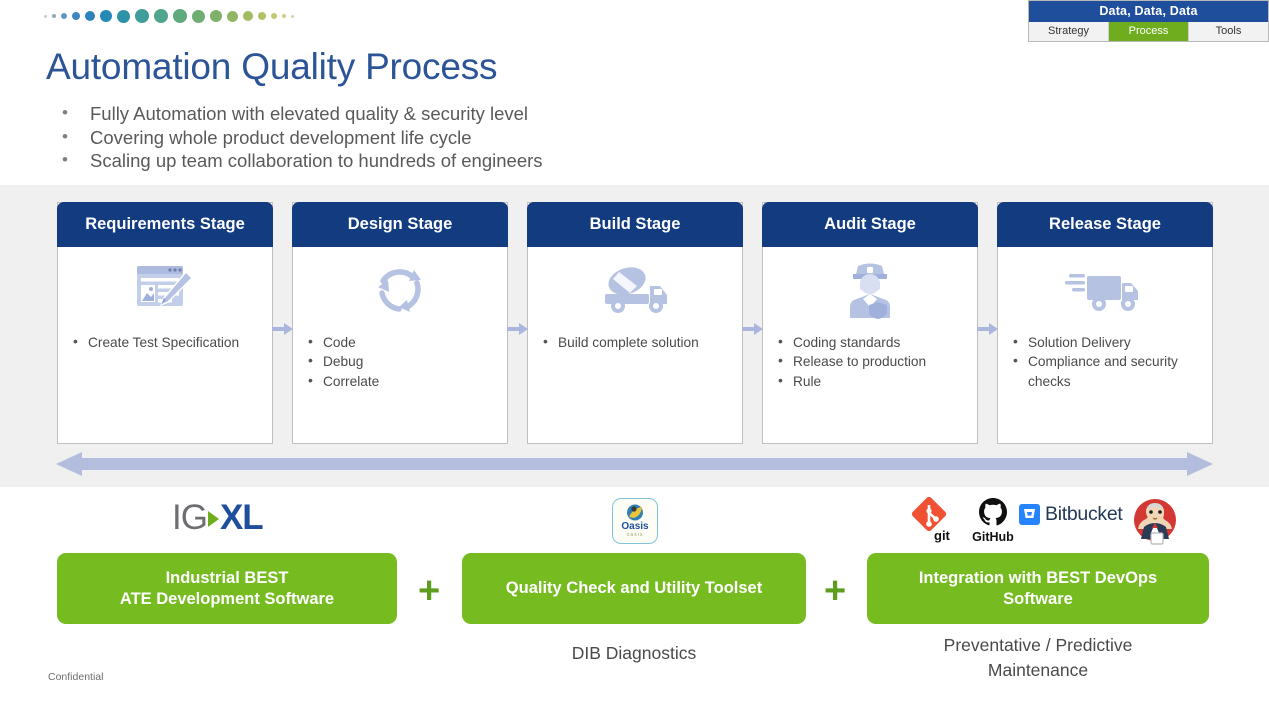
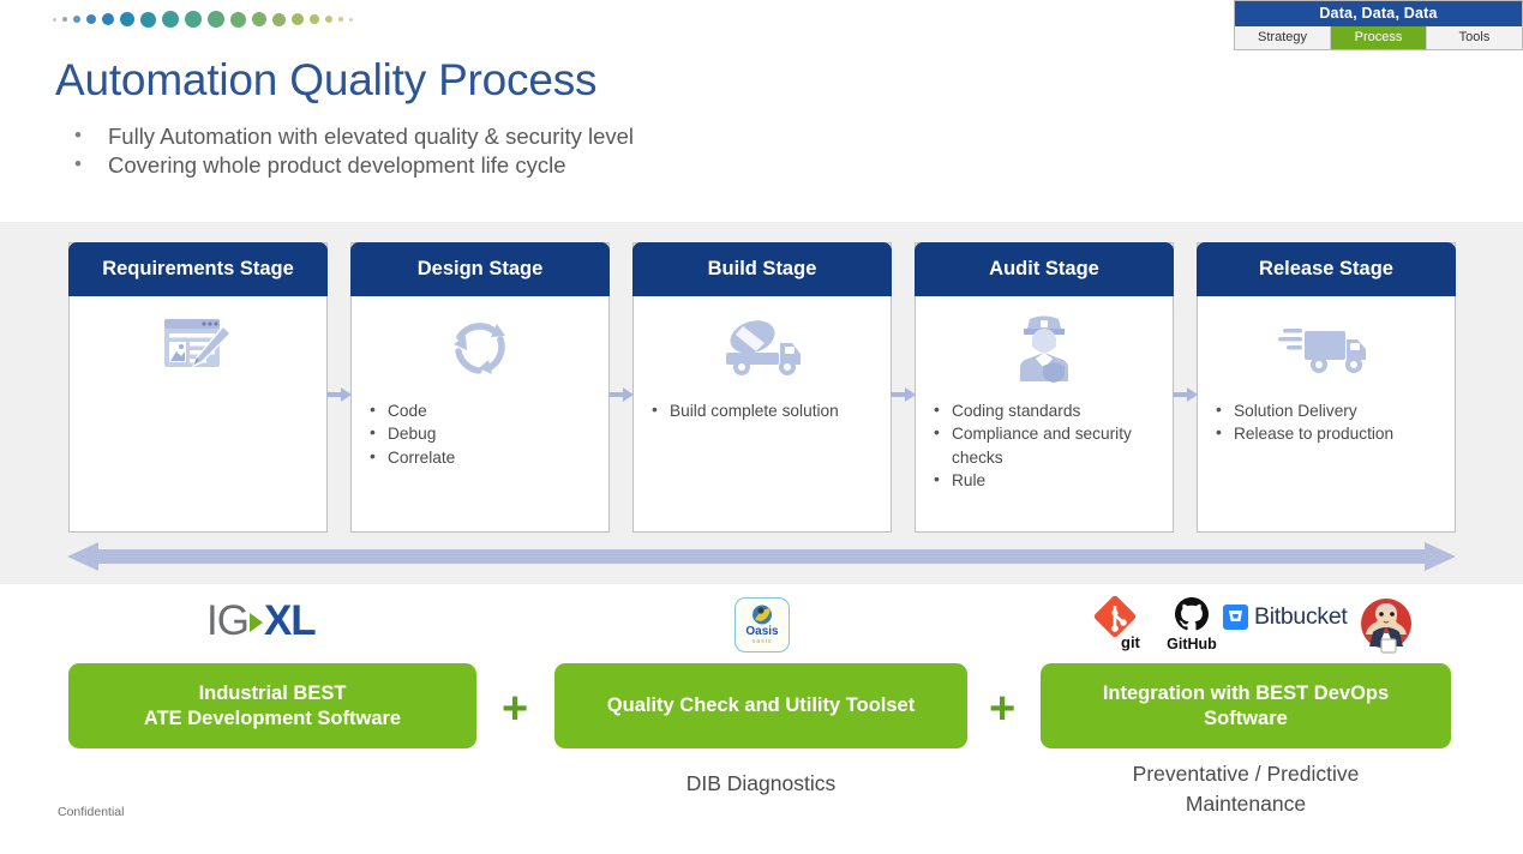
  Data, Data, Data
  Strategy
  Process
  Tools
  Automation Quality Process
  Fully Automation with elevated quality & security level
  Covering whole product development life cycle
- Scaling up team collaboration to hundreds of engineers
  Requirements Stage
- Create Test Specification
  Design Stage
  Code
  Debug
  Correlate
  Build Stage
  Build complete solution
  Audit Stage
  Coding standards
- Release to production
+ Compliance and security checks
  Rule
  Release Stage
  Solution Delivery
- Compliance and security checks
+ Release to production
  IG
  XL
  Oasis
  git
  GitHub
  Bitbucket
  Industrial BEST
  ATE Development Software
  +
  Quality Check and Utility Toolset
  +
  Integration with BEST DevOps
  Software
  DIB Diagnostics
  Preventative / Predictive
  Maintenance
  Confidential
